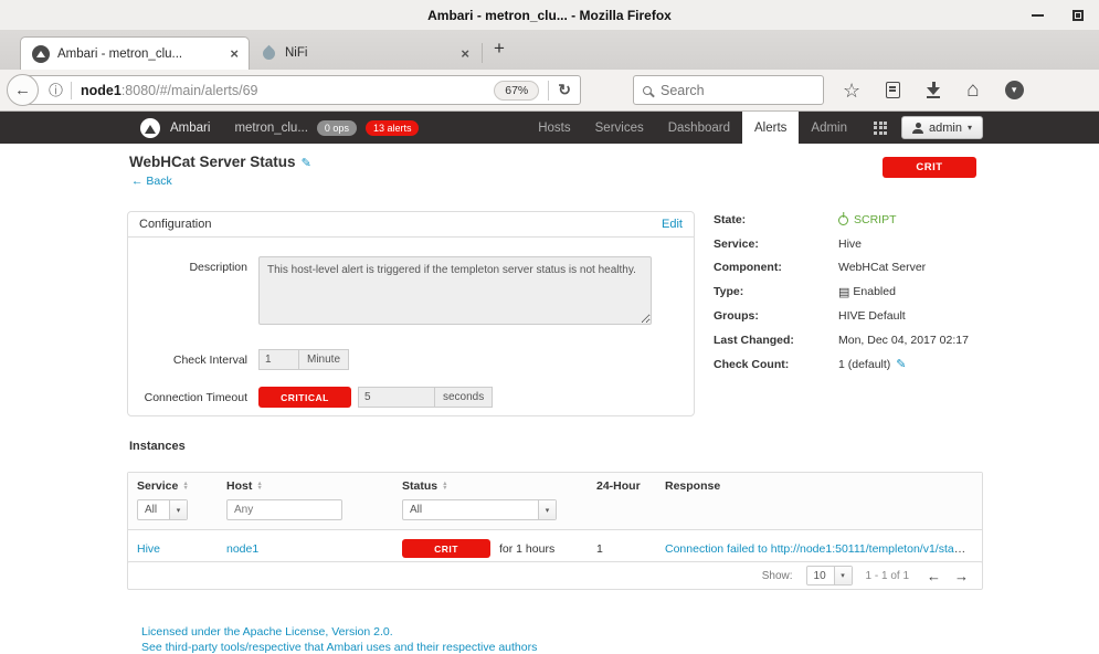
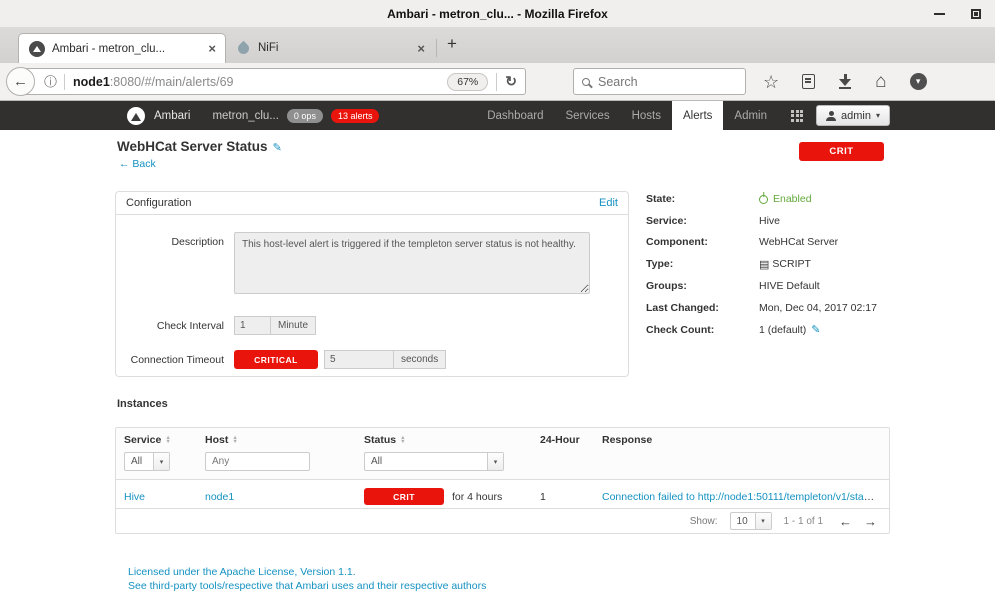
  Ambari - metron_clu... - Mozilla Firefox
  Ambari - metron_clu...
  ×
  NiFi
  ×
  +
  ←
  ⓘ
  node1
  :8080/#/main/alerts/69
  67%
  ↻
  Search
  ☆
  ⌂
  ▾
  Ambari
  metron_clu...
  0 ops
  13 alerts
- Hosts
+ Dashboard
  Services
- Dashboard
+ Hosts
  Alerts
  Admin
  admin
  ▾
  WebHCat Server Status ✎
  ← Back
  CRIT
  Configuration
  Edit
  Description
  This host-level alert is triggered if the templeton server status is not healthy.
  Check Interval
  1
  Minute
  Connection Timeout
  CRITICAL
  5
  seconds
  State:
- SCRIPT
+ Enabled
  Service:
  Hive
  Component:
  WebHCat Server
  Type:
  ▤
- Enabled
+ SCRIPT
  Groups:
  HIVE Default
  Last Changed:
  Mon, Dec 04, 2017 02:17
  Check Count:
  1 (default)
  ✎
  Instances
  Service
  Host
  Status
  24-Hour
  Response
  All
  Any
  All
  Hive
  node1
  CRIT
- for 1 hours
+ for 4 hours
  1
  Connection failed to http://node1:50111/templeton/v1/status?
  Show:
  10
  1 - 1 of 1
  ←
  →
- Licensed under the Apache License, Version 2.0.
+ Licensed under the Apache License, Version 1.1.
  See third-party tools/respective that Ambari uses and their respective authors
